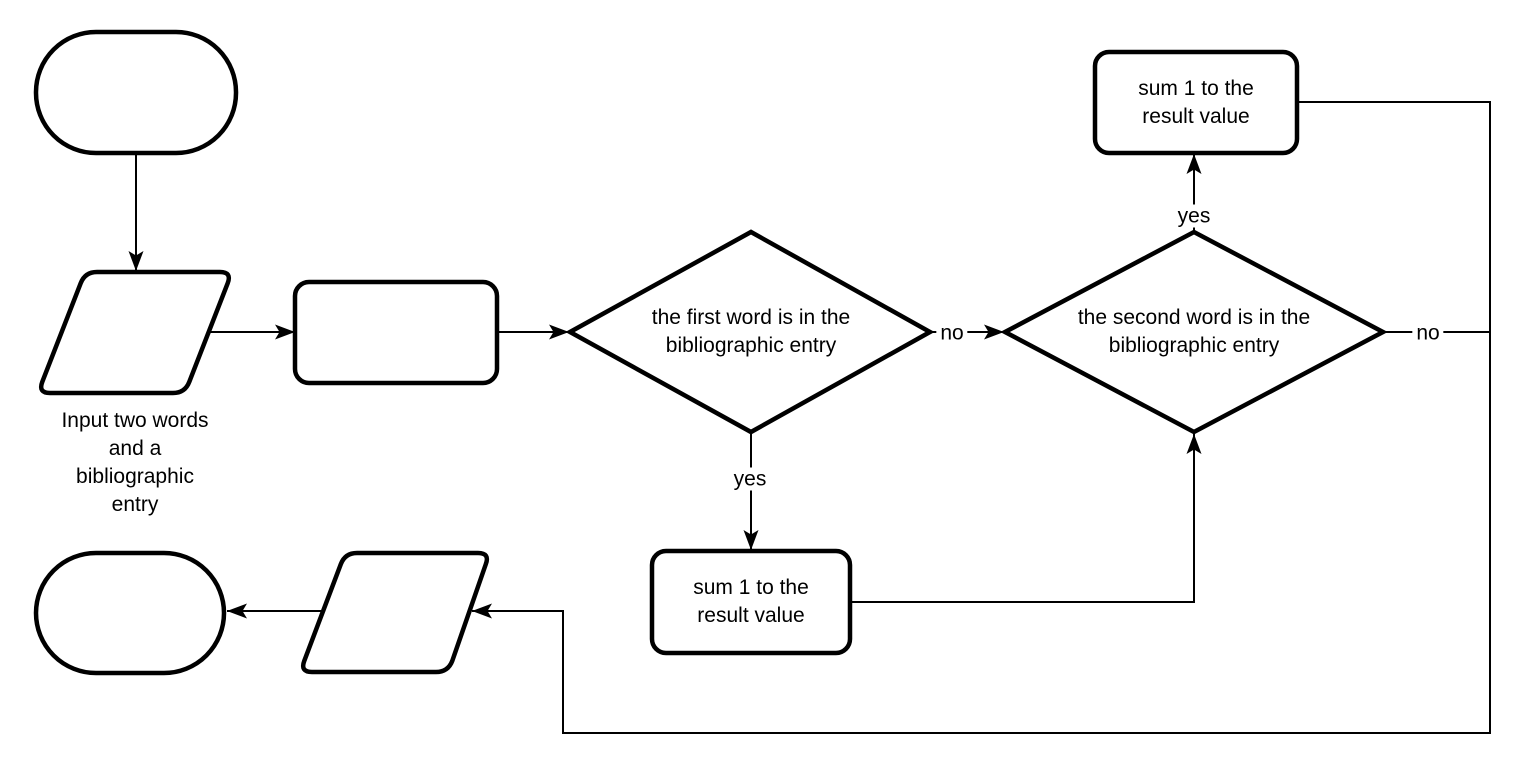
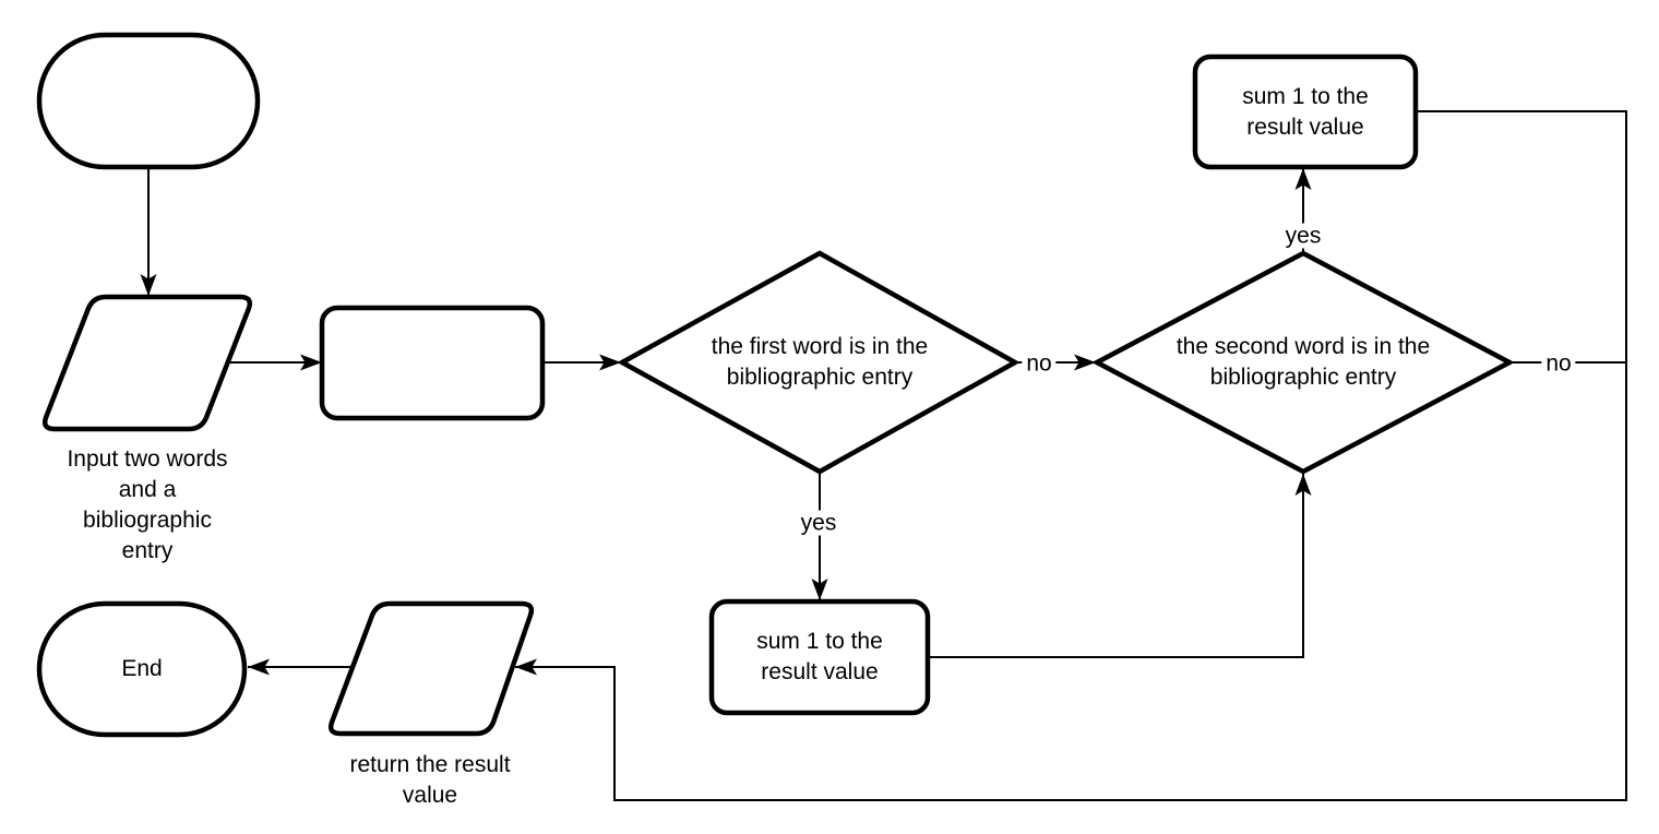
  Input two words
  and a
  bibliographic
  entry
  the first word is in the
  bibliographic entry
  the second word is in the
  bibliographic entry
  sum 1 to the
  result value
  sum 1 to the
  result value
+ return the result
+ value
+ End
  no
  yes
  yes
  no
